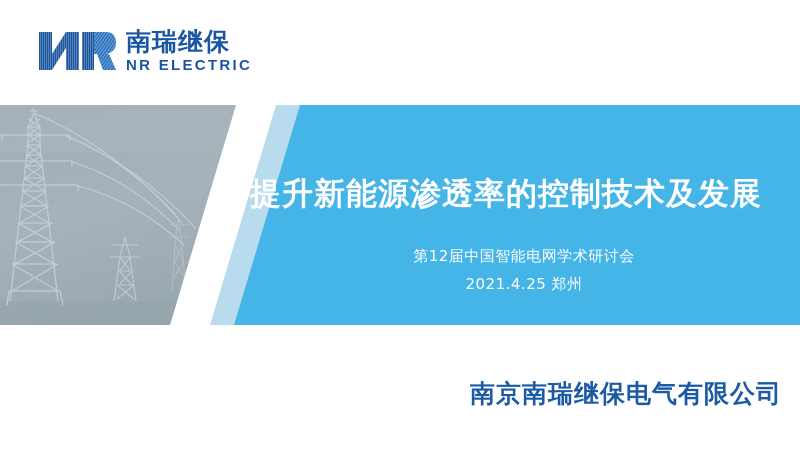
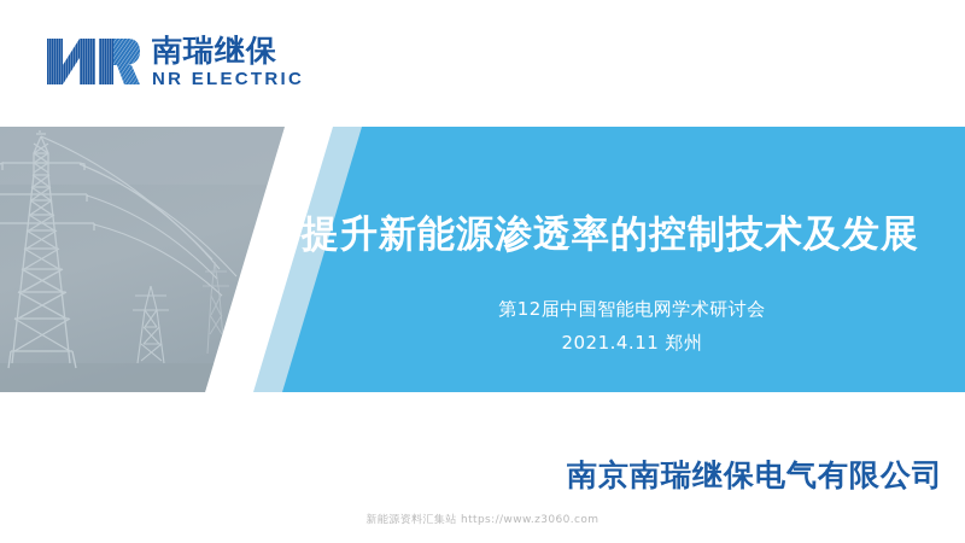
  南瑞继保
  NR ELECTRIC
  提升新能源渗透率的控制技术及发展
  第12届中国智能电网学术研讨会
- 2021.4.25 郑州
+ 2021.4.11 郑州
  南京南瑞继保电气有限公司
+ 新能源资料汇集站 https://www.z3060.com
